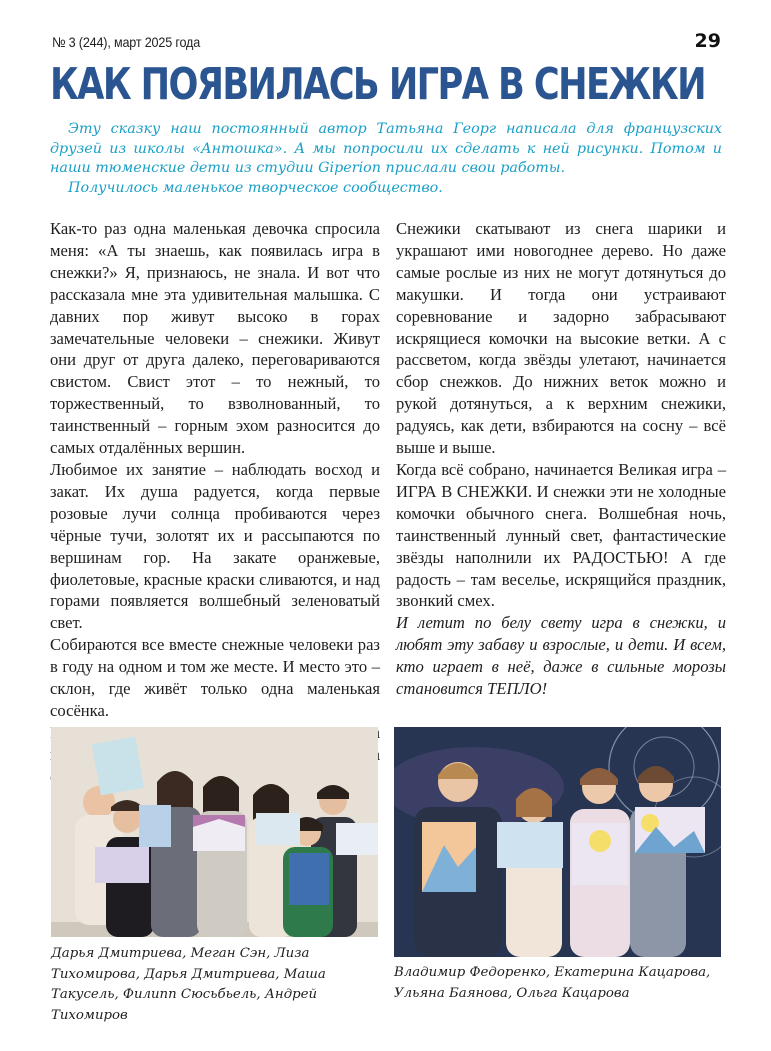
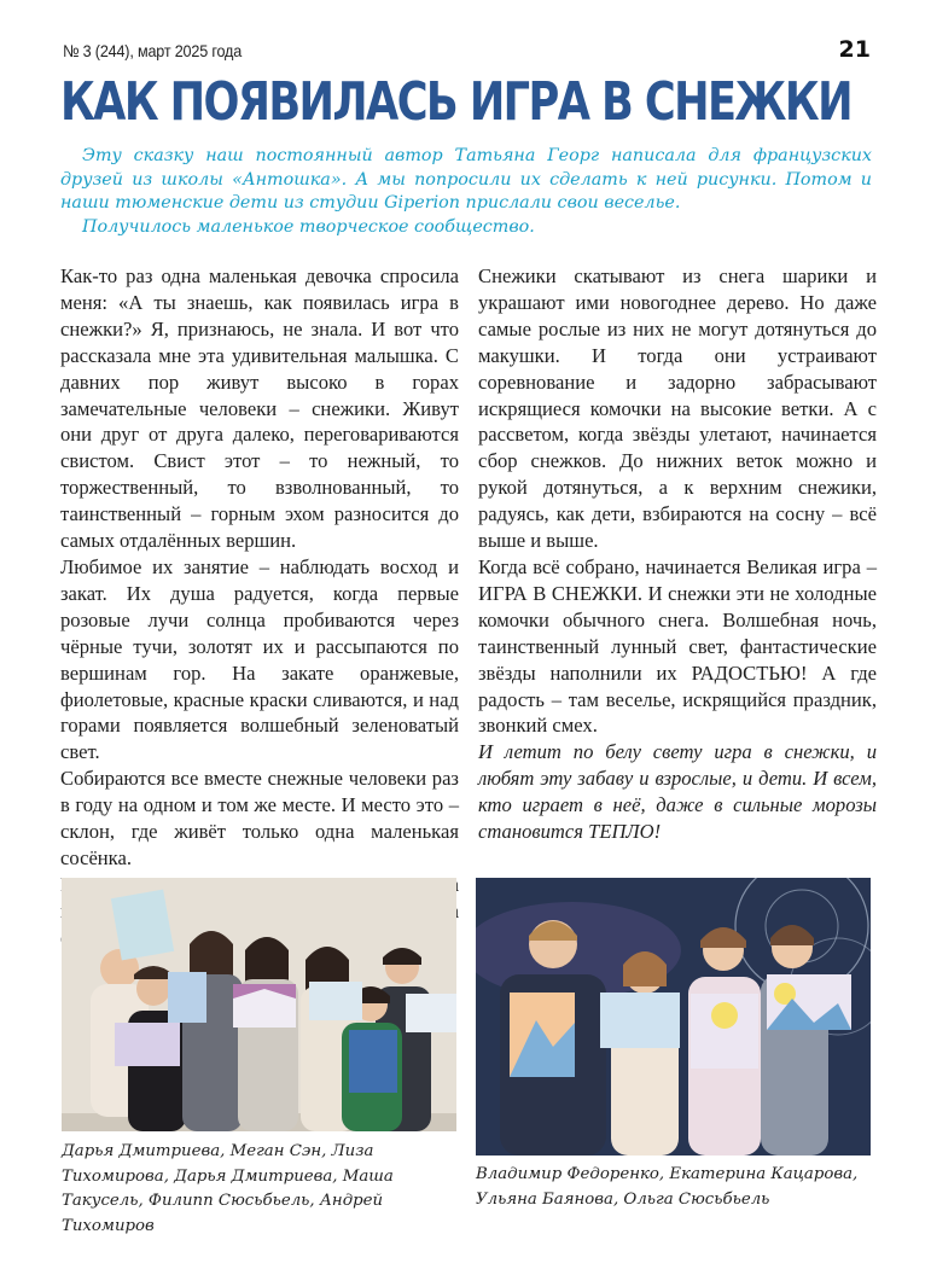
  № 3 (244), март 2025 года
- 29
+ 21
  КАК ПОЯВИЛАСЬ ИГРА В СНЕЖКИ
- Эту сказку наш постоянный автор Татьяна Георг написала для французских друзей из школы «Антошка». А мы попросили их сделать к ней рисунки. Потом и наши тюменские дети из студии Giperion прислали свои работы.
+ Эту сказку наш постоянный автор Татьяна Георг написала для французских друзей из школы «Антошка». А мы попросили их сделать к ней рисунки. Потом и наши тюменские дети из студии Giperion прислали свои веселье.
  Получилось маленькое творческое сообщество.
  Как-то раз одна маленькая девочка спросила меня: «А ты знаешь, как появилась игра в снежки?» Я, признаюсь, не знала. И вот что рассказала мне эта удивительная малышка. С давних пор живут высоко в горах замечательные человеки – снежики. Живут они друг от друга далеко, переговариваются свистом. Свист этот – то нежный, то торжественный, то взволнованный, то таинственный – горным эхом разносится до самых отдалённых вершин.
  Любимое их занятие – наблюдать восход и закат. Их душа радуется, когда первые розовые лучи солнца пробиваются через чёрные тучи, золотят их и рассыпаются по вершинам гор. На закате оранжевые, фиолетовые, красные краски сливаются, и над горами появляется волшебный зеленоватый свет.
  Собираются все вместе снежные человеки раз в году на одном и том же месте. И место это – склон, где живёт только одна маленькая сосёнка.
  Снежики скатывают из снега шарики и украшают ими новогоднее дерево. Но даже самые рослые из них не могут дотянуться до макушки. И тогда они устраивают соревнование и задорно забрасывают искрящиеся комочки на высокие ветки. А с рассветом, когда звёзды улетают, начинается сбор снежков. До нижних веток можно и рукой дотянуться, а к верхним снежики, радуясь, как дети, взбираются на сосну – всё выше и выше.
  Когда всё собрано, начинается Великая игра – ИГРА В СНЕЖКИ. И снежки эти не холодные комочки обычного снега. Волшебная ночь, таинственный лунный свет, фантастические звёзды наполнили их РАДОСТЬЮ! А где радость – там веселье, искрящийся праздник, звонкий смех.
  И летит по белу свету игра в снежки, и любят эту забаву и взрослые, и дети. И всем, кто играет в неё, даже в сильные морозы становится ТЕПЛО!
  Дарья Дмитриева, Меган Сэн, Лиза Тихомирова, Дарья Дмитриева, Маша Такусель, Филипп Сюсьбьель, Андрей Тихомиров
- Владимир Федоренко, Екатерина Кацарова, Ульяна Баянова, Ольга Кацарова
+ Владимир Федоренко, Екатерина Кацарова, Ульяна Баянова, Ольга Сюсьбьель
